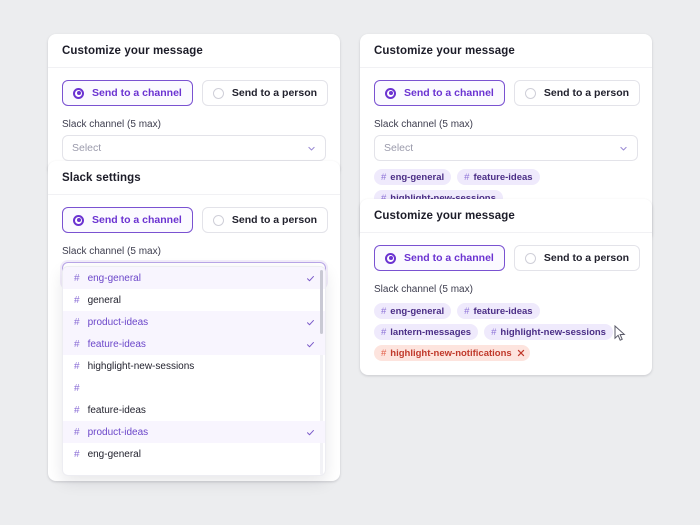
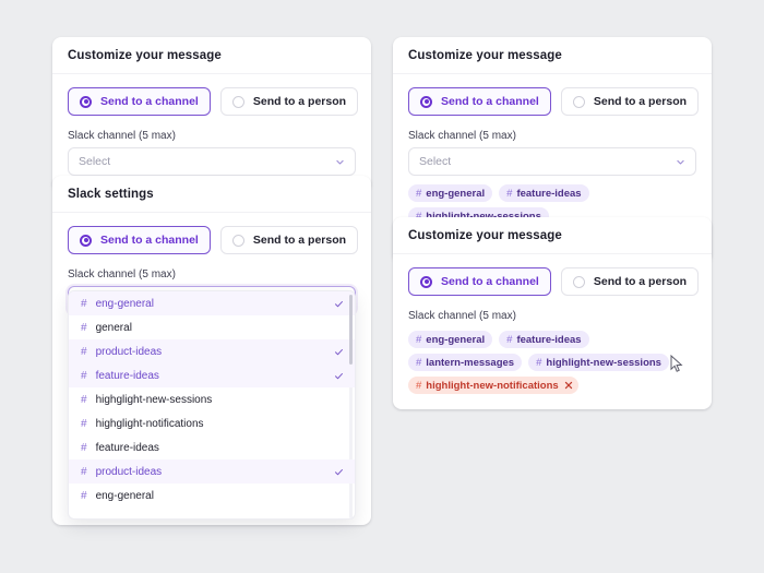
  Customize your message
  Send to a channel
  Send to a person
  Slack channel (5 max)
  Select
  Slack settings
  Send to a channel
  Send to a person
  Slack channel (5 max)
  #
  eng-general
  #
  general
  #
  product-ideas
  #
  feature-ideas
  #
  highglight-new-sessions
  #
+ highglight-notifications
  #
  feature-ideas
  #
  product-ideas
  #
  eng-general
  Customize your message
  Send to a channel
  Send to a person
  Slack channel (5 max)
  Select
  #
  eng-general
  #
  feature-ideas
  #
  highlight-new-sessions
  Customize your message
  Send to a channel
  Send to a person
  Slack channel (5 max)
  #
  eng-general
  #
  feature-ideas
  #
  lantern-messages
  #
  highlight-new-sessions
  #
  highlight-new-notifications
